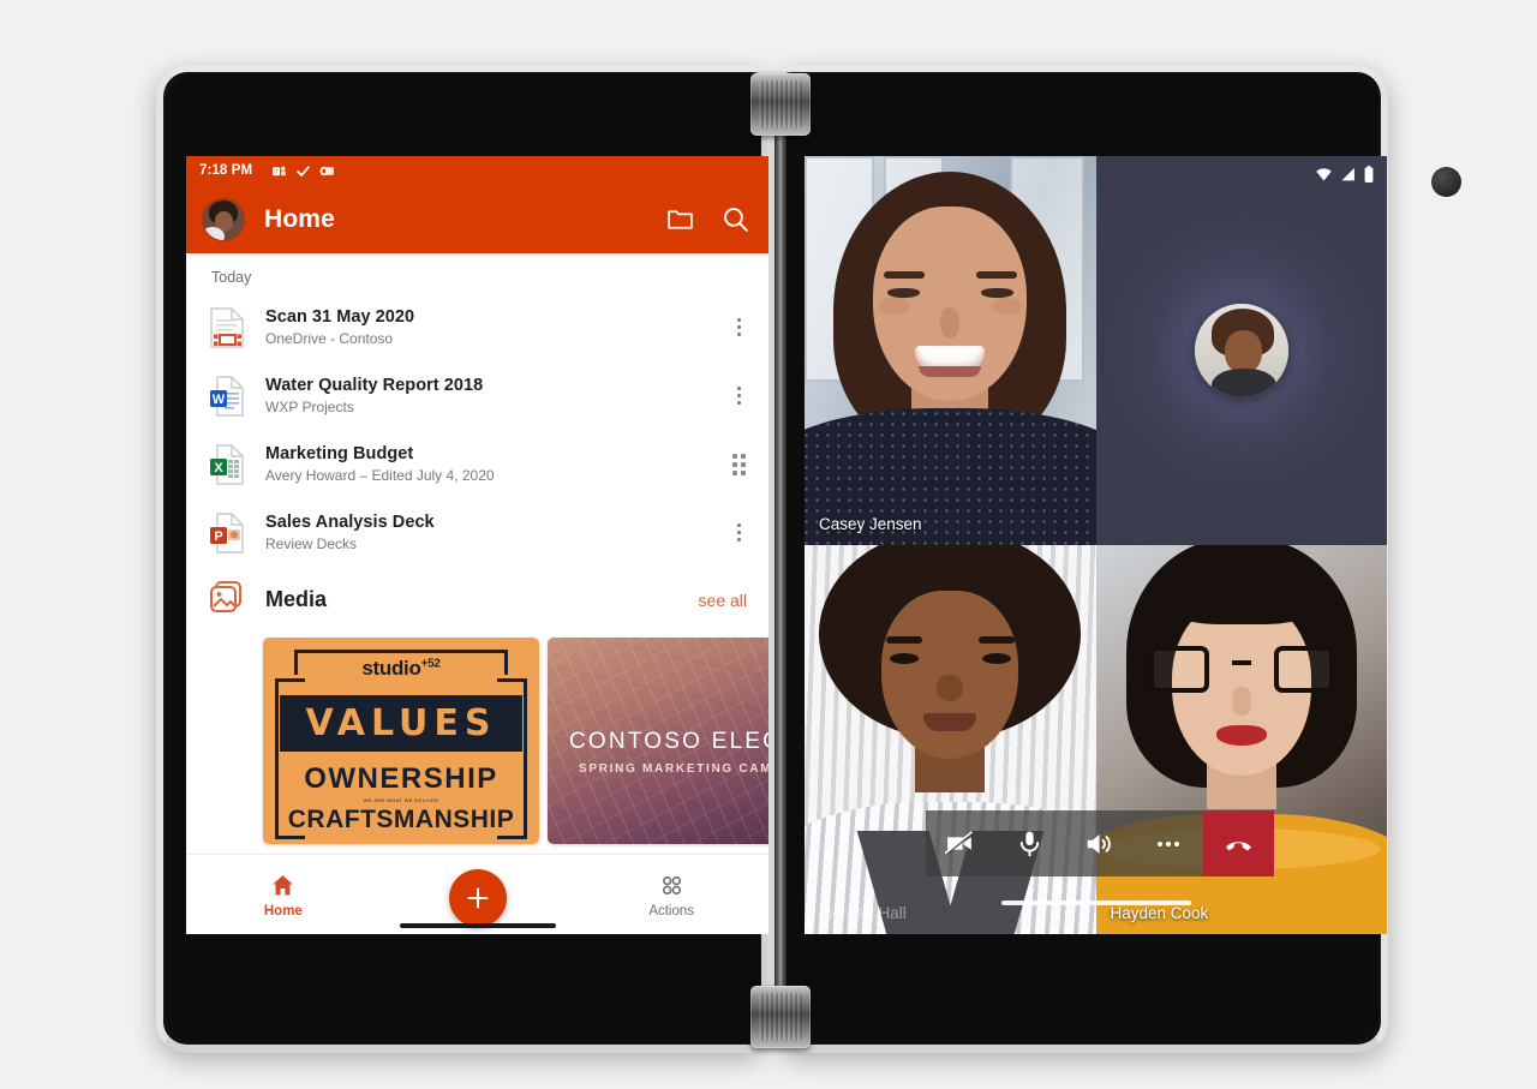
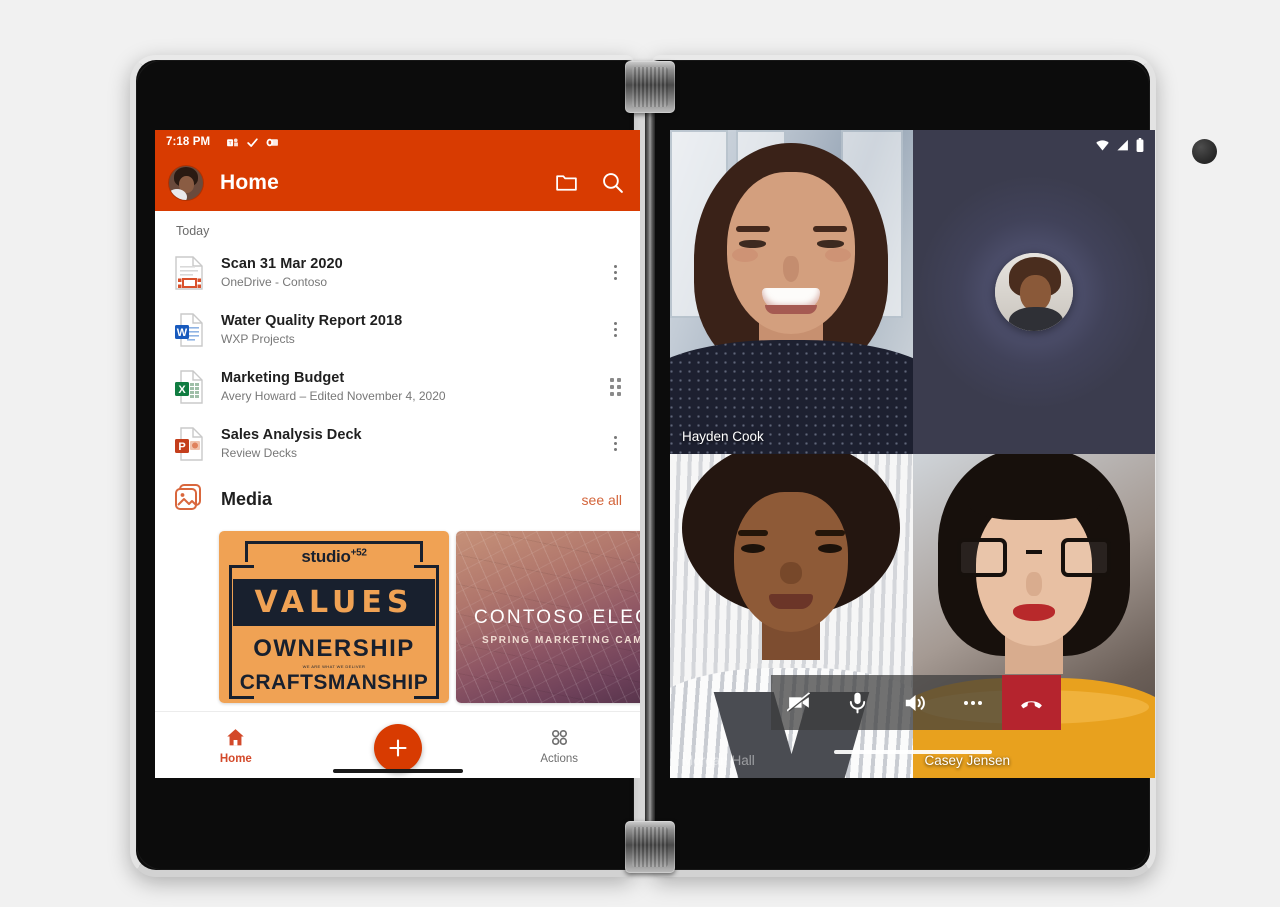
  7:18 PM
  Home
  Today
- Scan 31 May 2020
+ Scan 31 Mar 2020
  OneDrive - Contoso
  W
  Water Quality Report 2018
  WXP Projects
  X
  Marketing Budget
- Avery Howard – Edited July 4, 2020
+ Avery Howard – Edited November 4, 2020
  P
  Sales Analysis Deck
  Review Decks
  Media
  see all
  studio+52
  VALUES
  OWNERSHIP
  CRAFTSMANSHIP
  CONTOSO ELE
  SPRING MARKETING CAM
  Home
  Actions
- Casey Jensen
+ Hayden Cook
  Morgan Hall
- Hayden Cook
+ Casey Jensen
